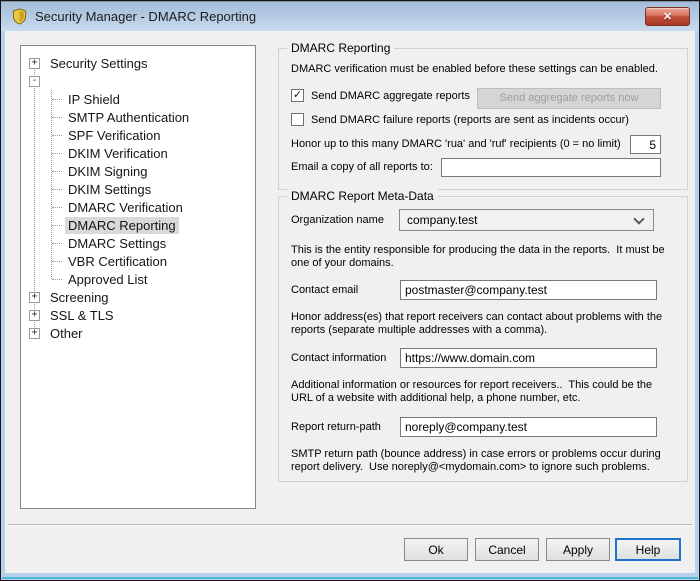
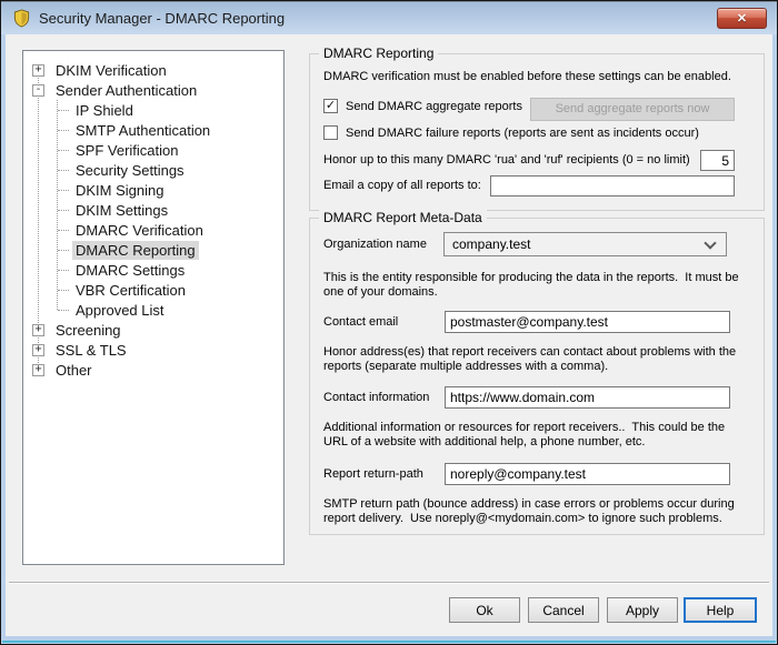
  Security Manager - DMARC Reporting
  ✕
  +
- Security Settings
+ DKIM Verification
  -
+ Sender Authentication
  IP Shield
  SMTP Authentication
  SPF Verification
- DKIM Verification
+ Security Settings
  DKIM Signing
  DKIM Settings
  DMARC Verification
  DMARC Reporting
  DMARC Settings
  VBR Certification
  Approved List
  +
  Screening
  +
  SSL & TLS
  +
  Other
  DMARC Reporting
  DMARC verification must be enabled before these settings can be enabled.
  ✓
  Send DMARC aggregate reports
  Send aggregate reports now
  Send DMARC failure reports (reports are sent as incidents occur)
  Honor up to this many DMARC 'rua' and 'ruf' recipients (0 = no limit)
  5
  Email a copy of all reports to:
  DMARC Report Meta-Data
  Organization name
  company.test
  This is the entity responsible for producing the data in the reports. It must be one of your domains.
  Contact email
  postmaster@company.test
  Honor address(es) that report receivers can contact about problems with the reports (separate multiple addresses with a comma).
  Contact information
  https://www.domain.com
  Additional information or resources for report receivers.. This could be the URL of a website with additional help, a phone number, etc.
  Report return-path
  noreply@company.test
  SMTP return path (bounce address) in case errors or problems occur during report delivery. Use noreply@<mydomain.com> to ignore such problems.
  Ok
  Cancel
  Apply
  Help
